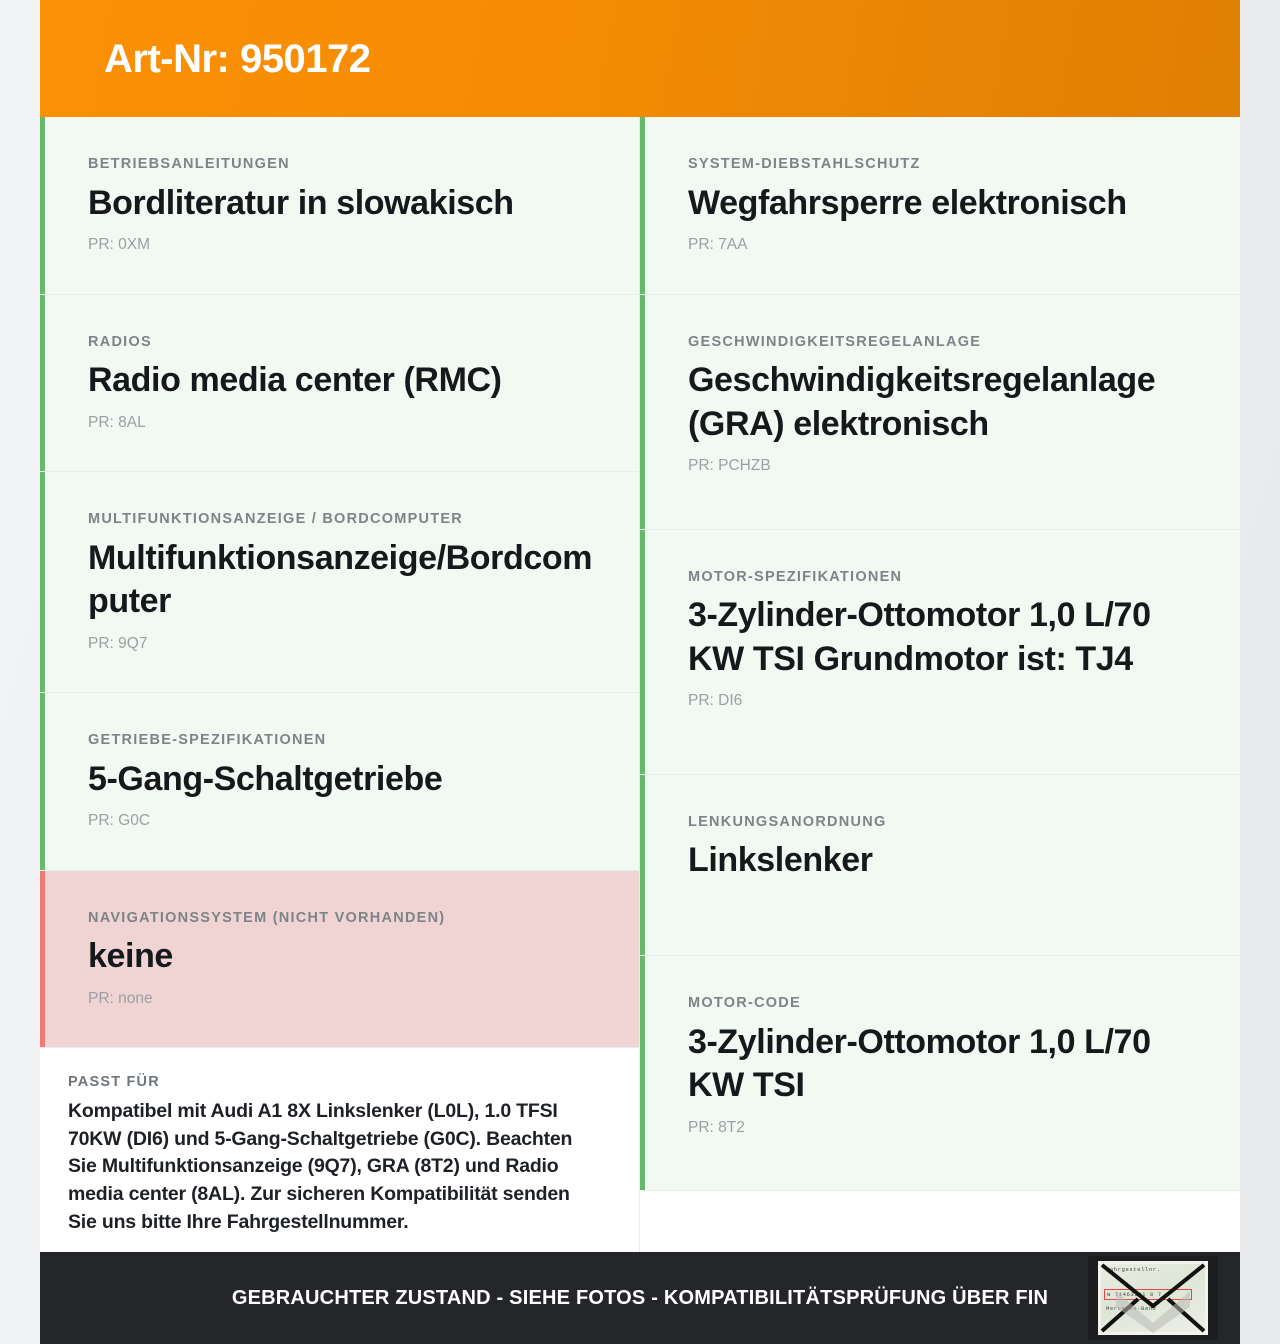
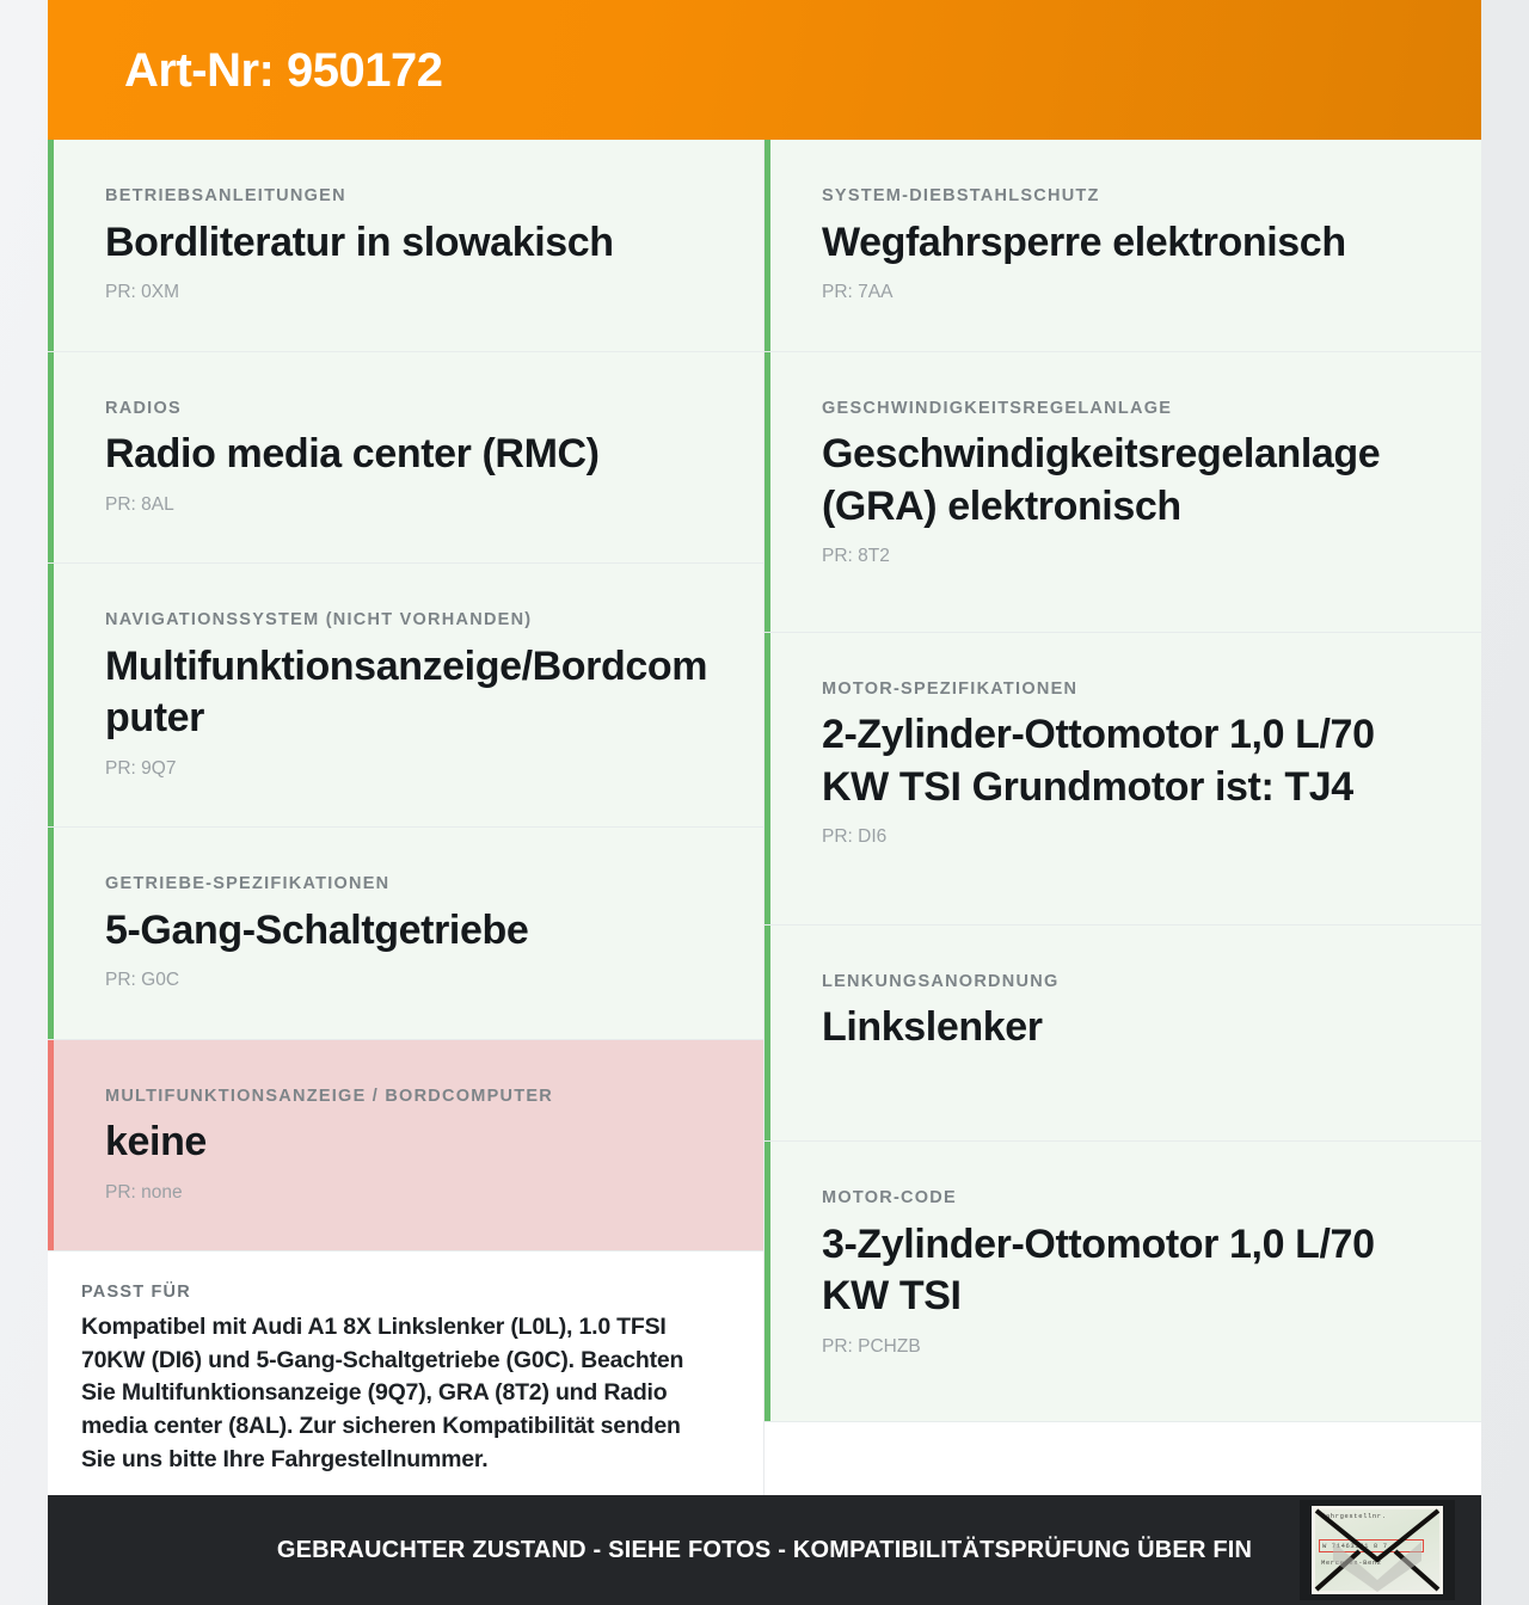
  Art-Nr: 950172
  BETRIEBSANLEITUNGEN
  Bordliteratur in slowakisch
  PR: 0XM
  RADIOS
  Radio media center (RMC)
  PR: 8AL
- MULTIFUNKTIONSANZEIGE / BORDCOMPUTER
+ NAVIGATIONSSYSTEM (NICHT VORHANDEN)
  Multifunktionsanzeige/Bordcomputer
  PR: 9Q7
  GETRIEBE-SPEZIFIKATIONEN
  5-Gang-Schaltgetriebe
  PR: G0C
- NAVIGATIONSSYSTEM (NICHT VORHANDEN)
+ MULTIFUNKTIONSANZEIGE / BORDCOMPUTER
  keine
  PR: none
  PASST FÜR
  Kompatibel mit Audi A1 8X Linkslenker (L0L), 1.0 TFSI 70KW (DI6) und 5-Gang-Schaltgetriebe (G0C). Beachten Sie Multifunktionsanzeige (9Q7), GRA (8T2) und Radio media center (8AL). Zur sicheren Kompatibilität senden Sie uns bitte Ihre Fahrgestellnummer.
  SYSTEM-DIEBSTAHLSCHUTZ
  Wegfahrsperre elektronisch
  PR: 7AA
  GESCHWINDIGKEITSREGELANLAGE
  Geschwindigkeitsregelanlage (GRA) elektronisch
- PR: PCHZB
+ PR: 8T2
  MOTOR-SPEZIFIKATIONEN
- 3-Zylinder-Ottomotor 1,0 L/70 KW TSI Grundmotor ist: TJ4
+ 2-Zylinder-Ottomotor 1,0 L/70 KW TSI Grundmotor ist: TJ4
  PR: DI6
  LENKUNGSANORDNUNG
  Linkslenker
  MOTOR-CODE
  3-Zylinder-Ottomotor 1,0 L/70 KW TSI
- PR: 8T2
+ PR: PCHZB
  GEBRAUCHTER ZUSTAND - SIEHE FOTOS - KOMPATIBILITÄTSPRÜFUNG ÜBER FIN
